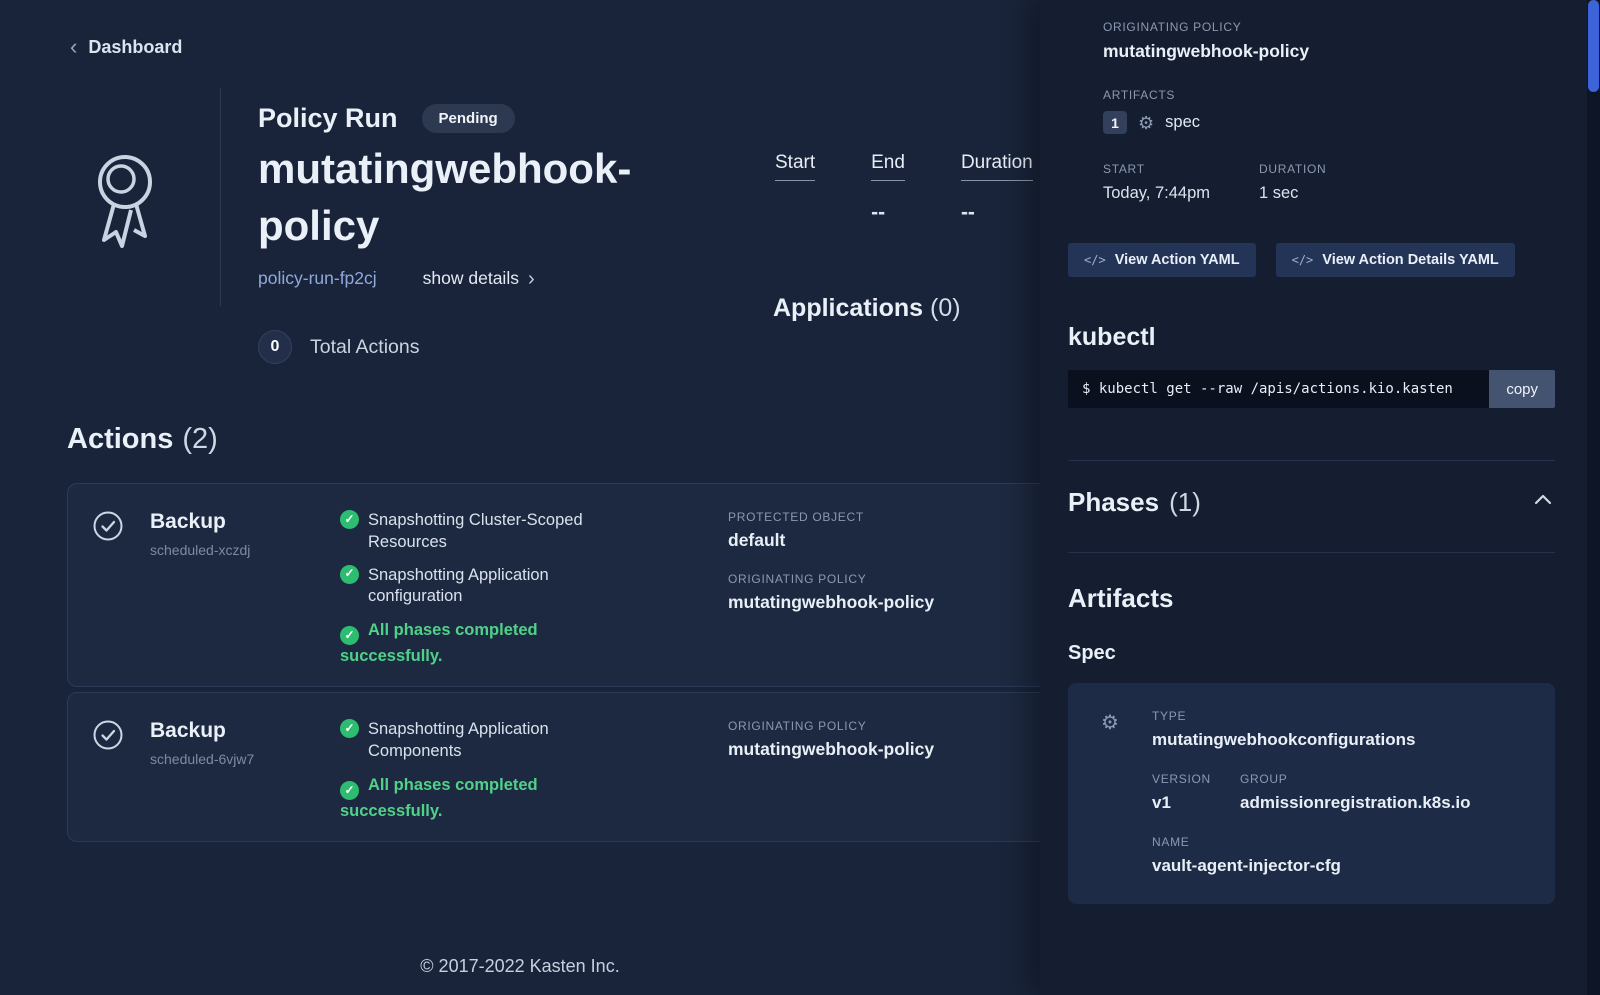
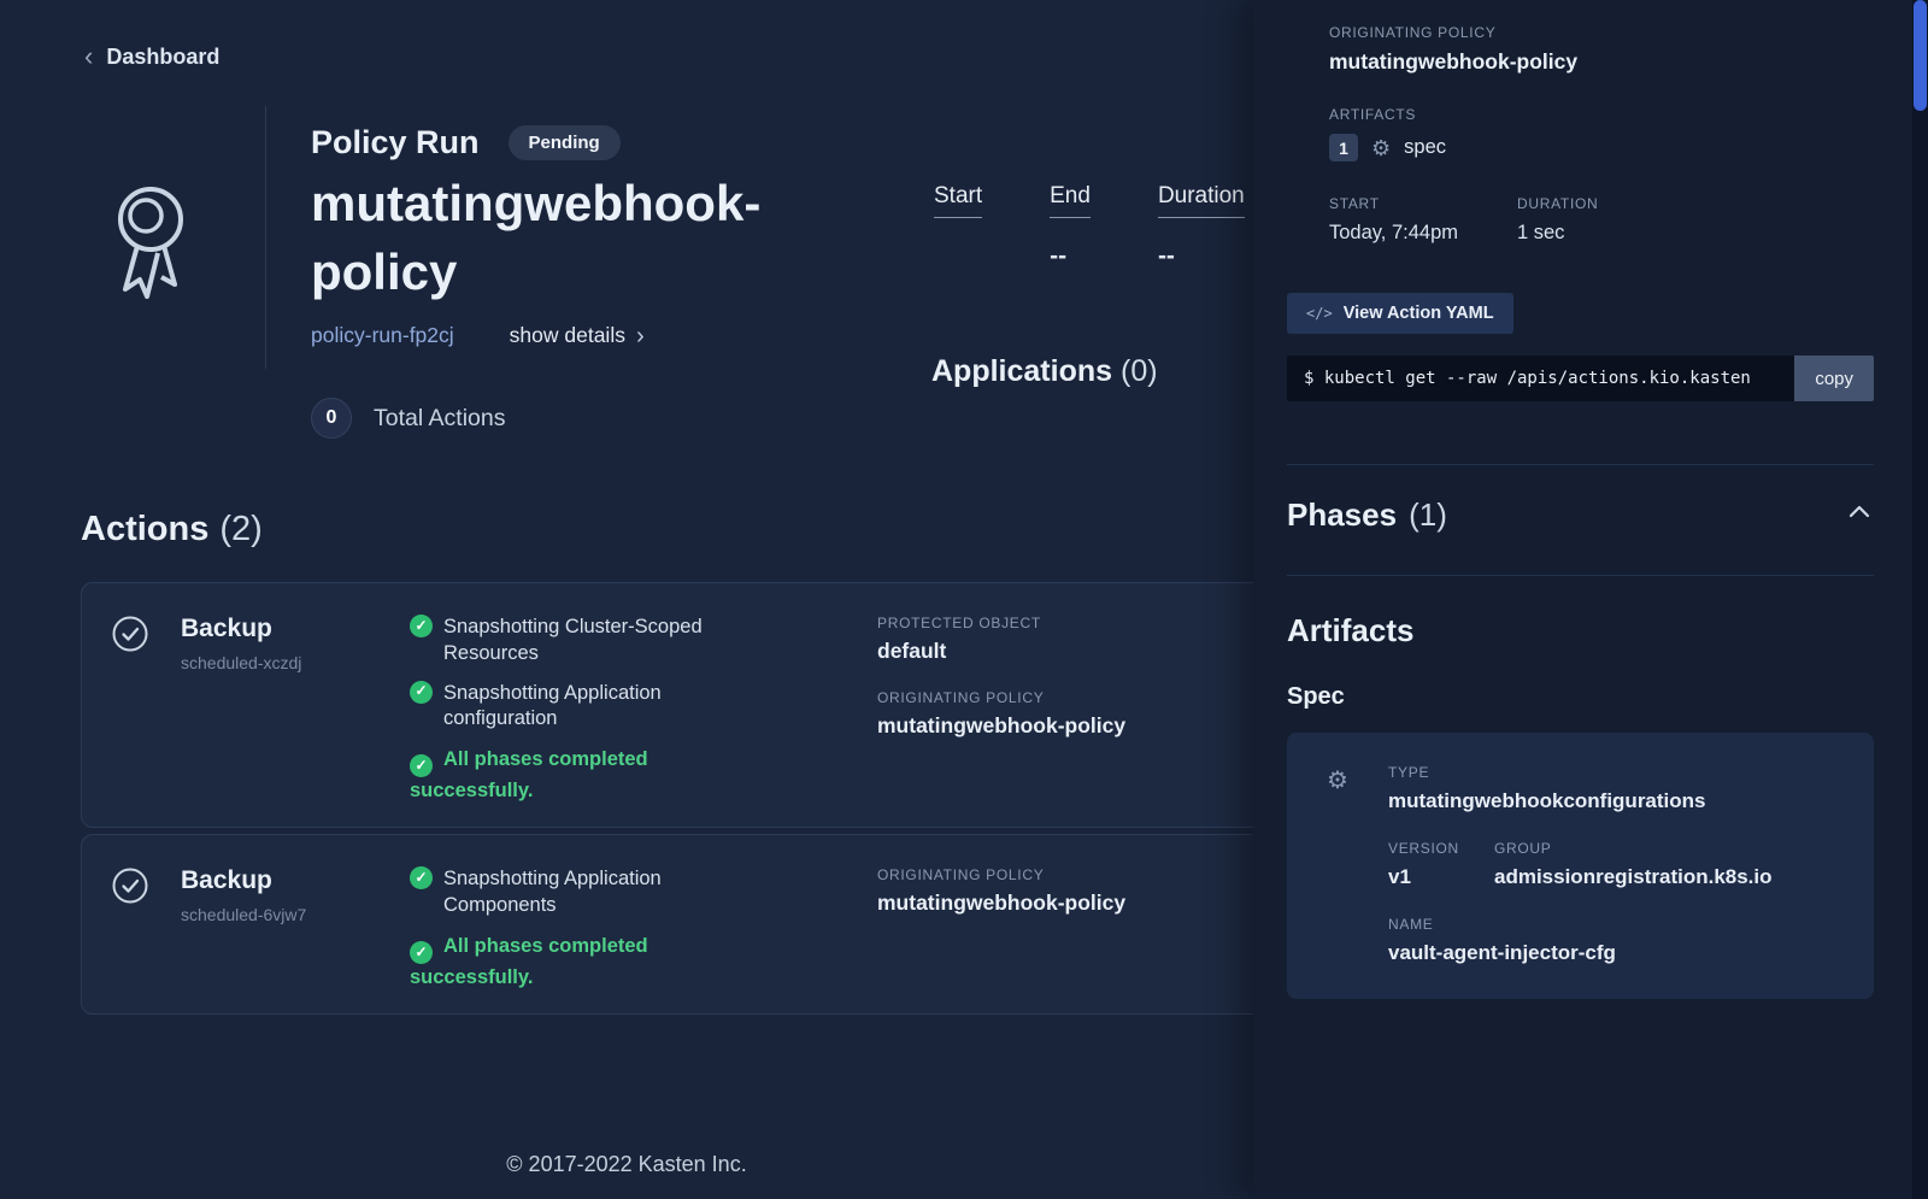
  Dashboard
  Policy Run
  Pending
  mutatingwebhook-policy
  policy-run-fp2cj
  show details
  Start
  End
  --
  Duration
  --
  Applications (0)
  0
  Total Actions
  Actions (2)
  Backup
  scheduled-xczdj
  Snapshotting Cluster-Scoped Resources
  Snapshotting Application configuration
  All phases completed successfully.
  PROTECTED OBJECT
  default
  ORIGINATING POLICY
  mutatingwebhook-policy
  Backup
  scheduled-6vjw7
  Snapshotting Application Components
  All phases completed successfully.
  ORIGINATING POLICY
  mutatingwebhook-policy
  © 2017-2022 Kasten Inc.
  ORIGINATING POLICY
  mutatingwebhook-policy
  ARTIFACTS
  1
  spec
  START
  Today, 7:44pm
  DURATION
  1 sec
  View Action YAML
- View Action Details YAML
- kubectl
  $ kubectl get --raw /apis/actions.kio.kasten
  copy
  Phases (1)
  Artifacts
  Spec
  TYPE
  mutatingwebhookconfigurations
  VERSION
  v1
  GROUP
  admissionregistration.k8s.io
  NAME
  vault-agent-injector-cfg
